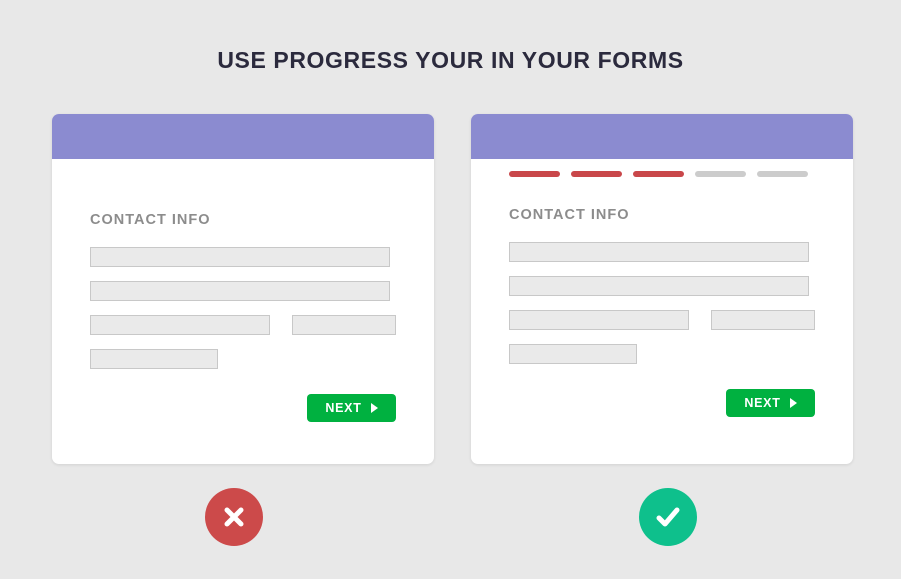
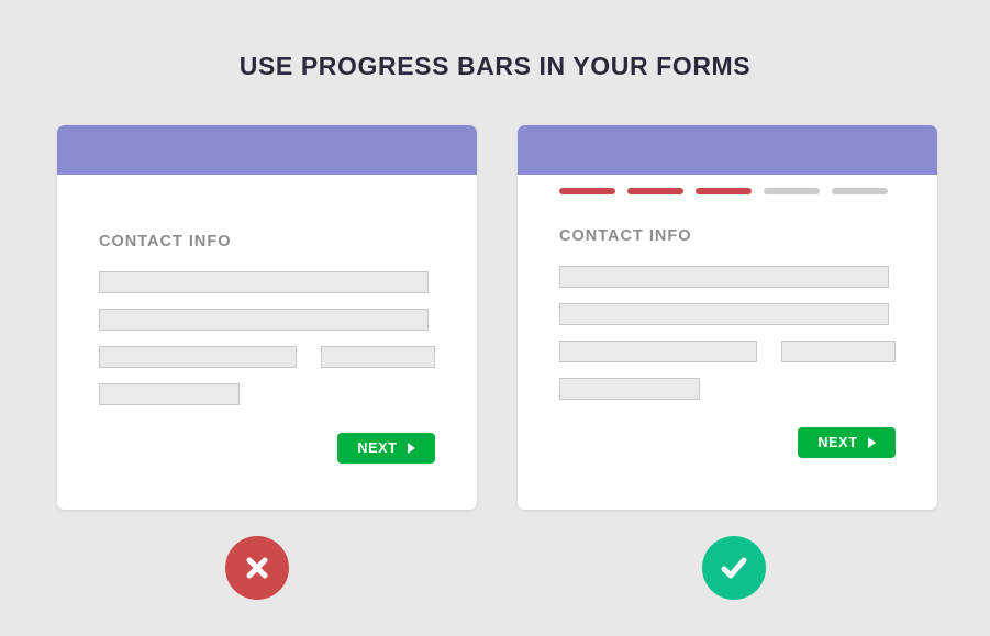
- USE PROGRESS YOUR IN YOUR FORMS
+ USE PROGRESS BARS IN YOUR FORMS
  CONTACT INFO
  NEXT
  CONTACT INFO
  NEXT
